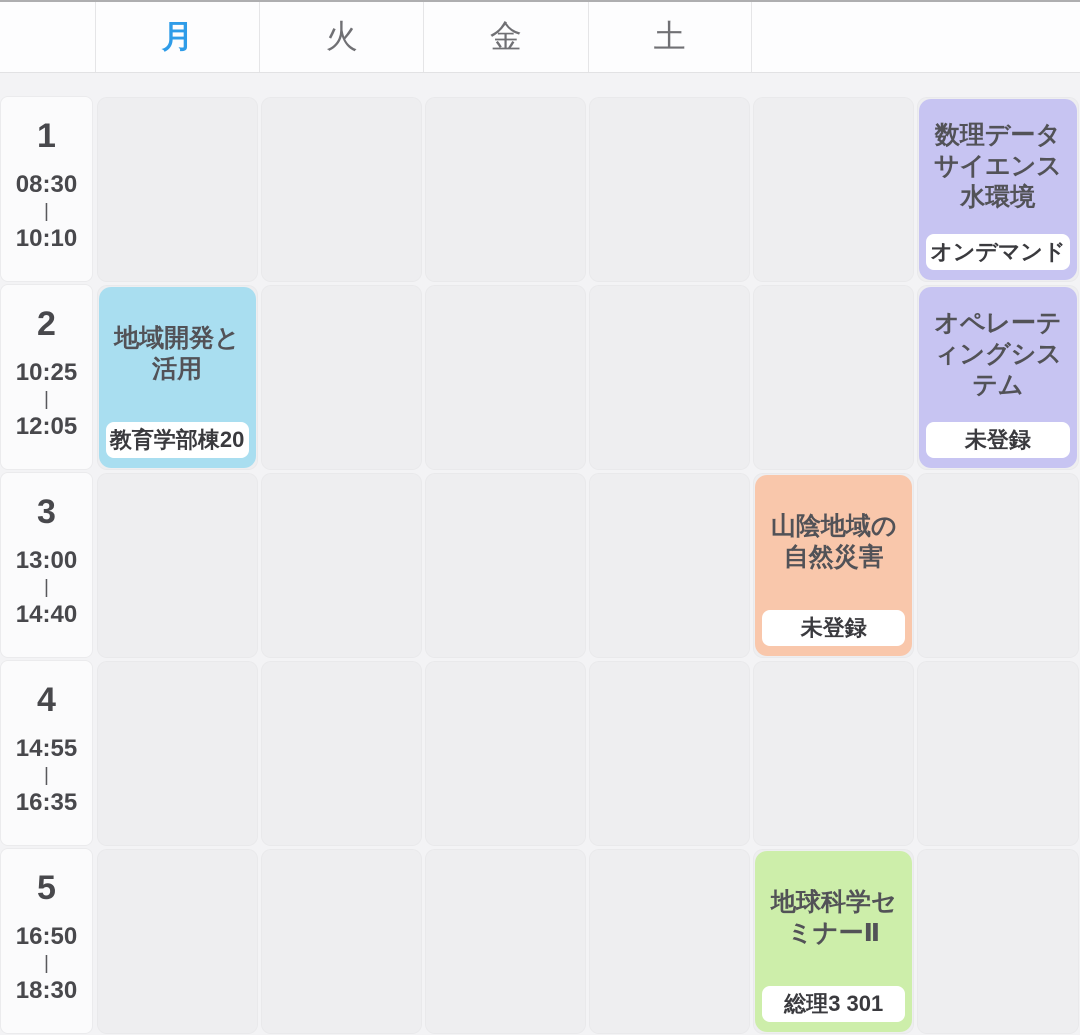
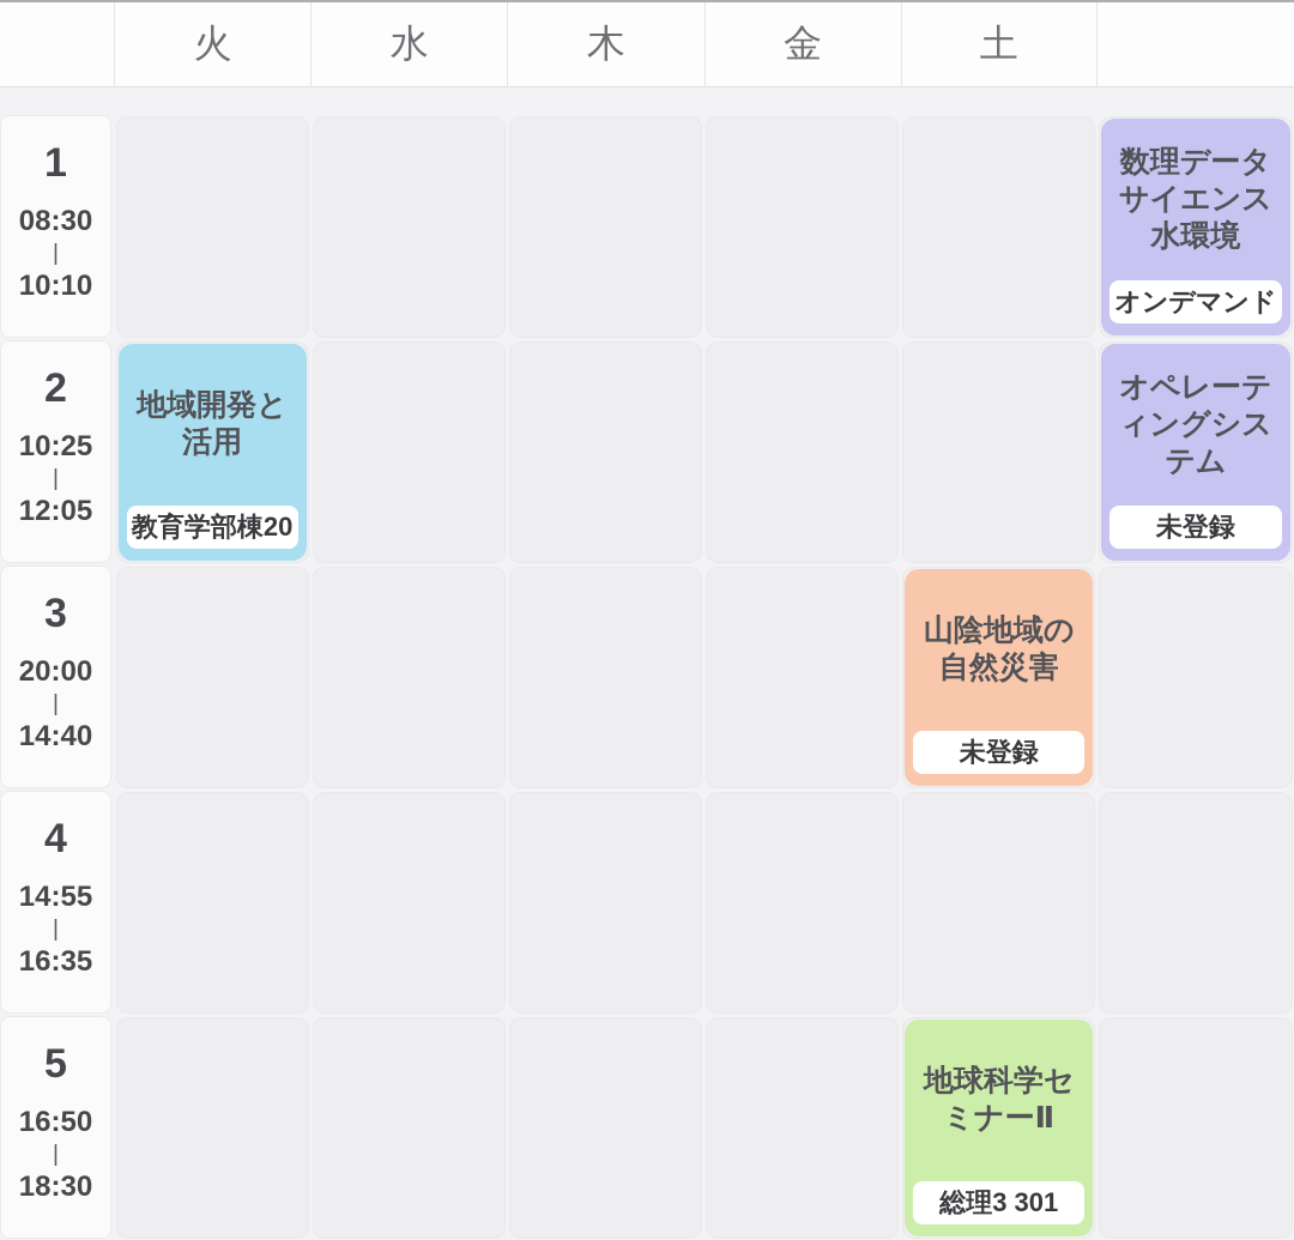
- 月
  火
+ 水
+ 木
  金
  土
  1
  08:30
  |
  10:10
  数理データ
  サイエンス
  水環境
  オンデマンド
  2
  10:25
  |
  12:05
  地域開発と
  活用
  教育学部棟20
  オペレーテ
  ィングシス
  テム
  未登録
  3
- 13:00
+ 20:00
  |
  14:40
  山陰地域の
  自然災害
  未登録
  4
  14:55
  |
  16:35
  5
  16:50
  |
  18:30
  地球科学セ
  ミナーⅡ
  総理3 301
